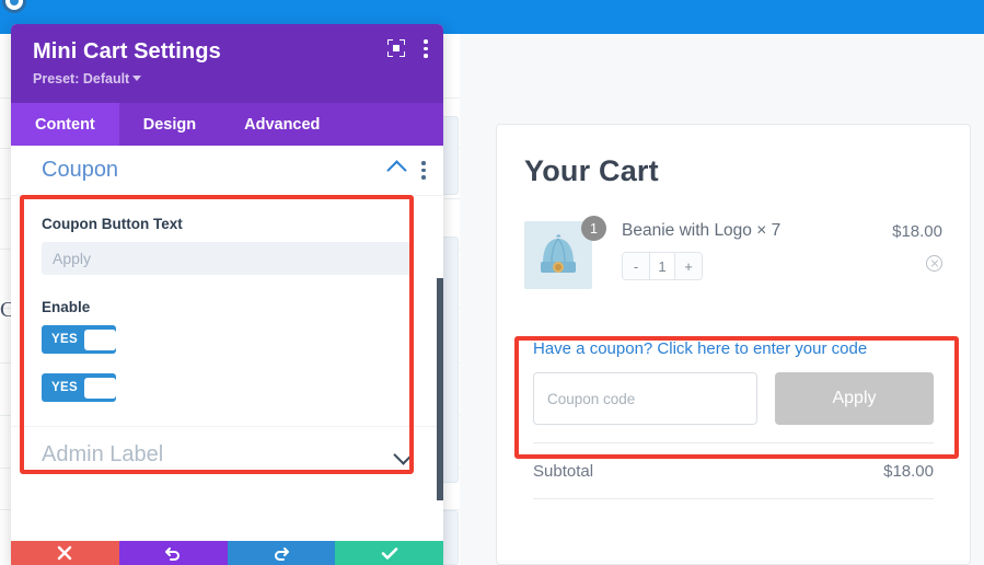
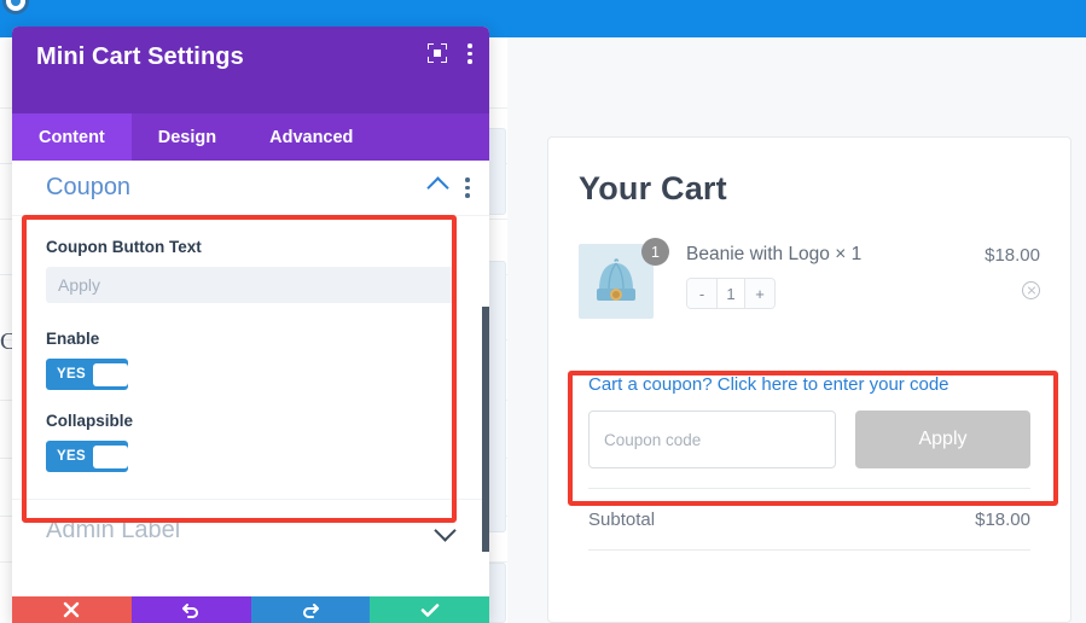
  C
  Mini Cart Settings
- Preset: Default
  Content
  Design
  Advanced
  Coupon
  Coupon Button Text
  Apply
  Enable
  YES
+ Collapsible
  YES
  Admin Label
  Your Cart
  1
- Beanie with Logo × 7
+ Beanie with Logo × 1
  -
  1
  +
  $18.00
- Have a coupon? Click here to enter your code
+ Cart a coupon? Click here to enter your code
  Coupon code
  Apply
  Subtotal
  $18.00
